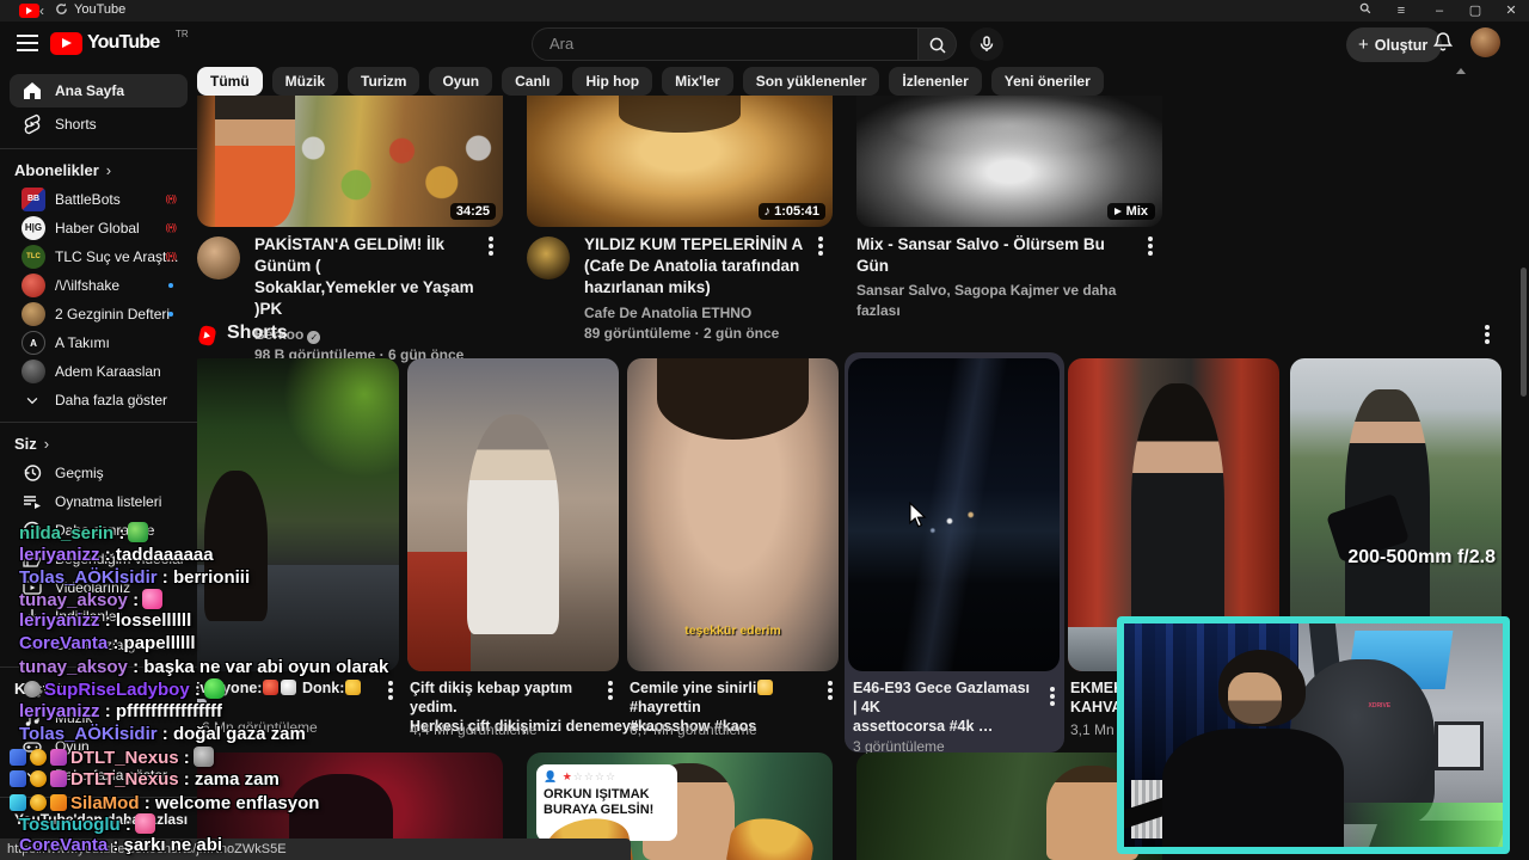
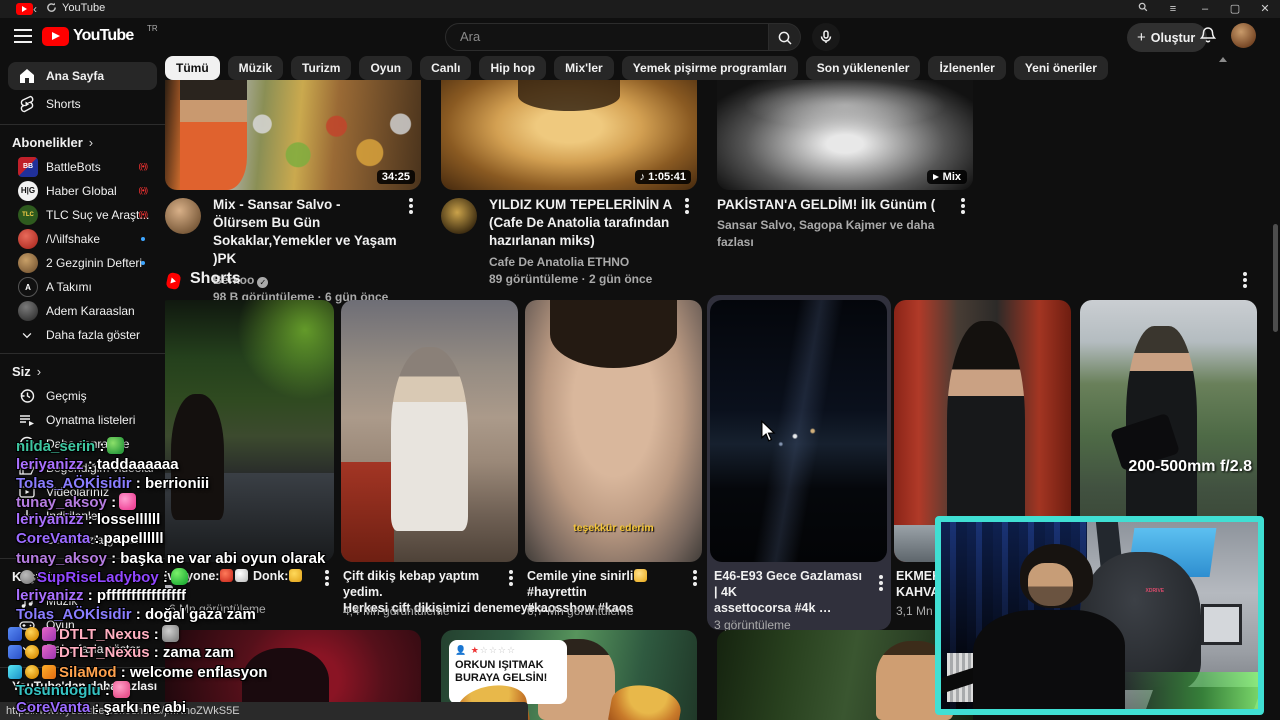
  ‹
  YouTube
  ≡
  –
  ▢
  ✕
  YouTube
  TR
  Ara
  + Oluştur
  Tümü
  Müzik
  Turizm
  Oyun
  Canlı
  Hip hop
  Mix'ler
+ Yemek pişirme programları
  Son yüklenenler
  İzlenenler
  Yeni öneriler
  Ana Sayfa
  Shorts
  Abonelikler ›
  BattleBots
  ((•))
  H|G
  Haber Global
  ((•))
  TLC Suç ve Araşt...
  ((•))
  /\/\ilfshake
  2 Gezginin Defter
  A
  A Takımı
  Adem Karaaslan
  Daha fazla göster
  Siz ›
  Geçmiş
  Oynatma listeleri
  Daha sonrae
  Beğendiğim videolar
  Videolarınız
  İndirilenler
  Daha fazla göster
  Müzik
  Oyun
  aha fazla göster
  YouTube'dan dahzlası
  34:25
- PAKİSTAN'A GELDİM! İlk Günüm (
+ Mix - Sansar Salvo - Ölürsem Bu Gün
  Sokaklar,Yemekler ve Yaşam )PK
  Berkoo ✓
  98 B görüntüleme · 6 gün önce
  ♪ 1:05:41
  (Cafe De Anatolia tarafından hazırlanan miks)
  Cafe De Anatolia ETHNO
  89 görüntüleme · 2 gün önce
  Mix
- Mix - Sansar Salvo - Ölürsem Bu Gün
+ PAKİSTAN'A GELDİM! İlk Günüm (
  Sansar Salvo, Sagopa Kajmer ve daha fazlası
  Shorts
  yone: Donk:
  ,6 Mn görüntüleme
  Çift dikiş kebap yaptım yedim.
  Herkesi çift dikişimizi deneme
  4,4 Mn görüntüleme
  teşekkür ederim
  Cemile yine sinirli#hayrettin
  #kaosshow #kaos
  6,7 Mn görüntüleme
  E46-E93 Gece Gazlaması | 4K
  assettocorsa #4k …
  3 görüntüleme
  3,1 Mn
  200-500mm f/2.8
  👤 ★☆☆☆☆
  ORKUN IŞITMAK
  BURAYA GELSİN!
  nilda_serin :
  leriyanizz : taddaaaaaa
  Tolas_AÖKİsidir : berrioniii
  tunay_aksoy :
  leriyanizz : lossellllll
  CoreVanta : papellllll
  tunay_aksoy : başka ne var abi oyun olarak
  SupRiseLadyboy :
  leriyanizz : pffffffffffffffff
  Tolas_AÖKİsidir : doğal gaza zam
  DTLT_Nexus :
  DTLT_Nexus : zama zam
  SilaMod : welcome enflasyon
  Tosunuoglu :
  CoreVanta : şarkı ne abi
  https://www.youtube.com/shorts/jMNhoZWkS5E
